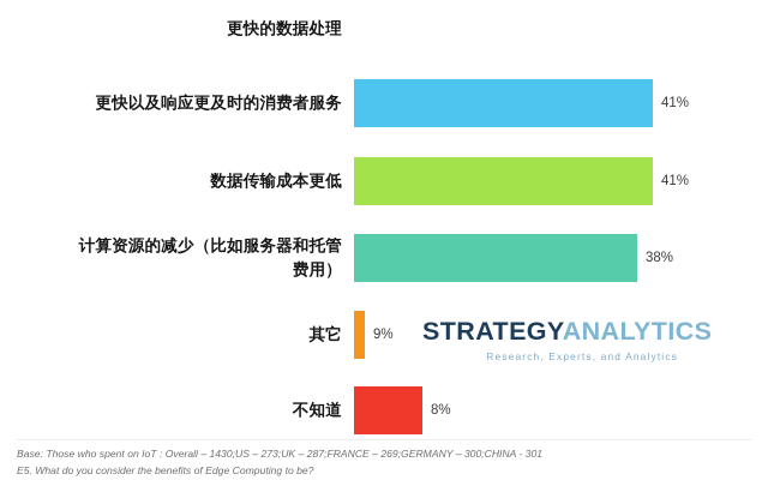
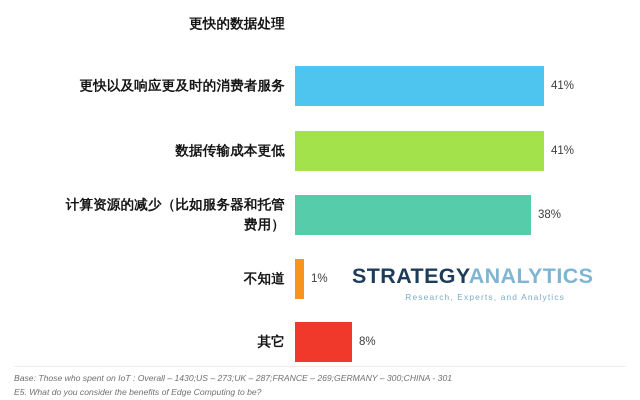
  更快的数据处理
  更快以及响应更及时的消费者服务
  41%
  数据传输成本更低
  41%
  计算资源的减少（比如服务器和托管
  费用）
  38%
- 其它
+ 不知道
- 9%
+ 1%
- 不知道
+ 其它
  8%
  STRATEGYANALYTICS
  Research, Experts, and Analytics
  Base: Those who spent on IoT : Overall – 1430;US – 273;UK – 287;FRANCE – 269;GERMANY – 300;CHINA - 301
  E5. What do you consider the benefits of Edge Computing to be?
